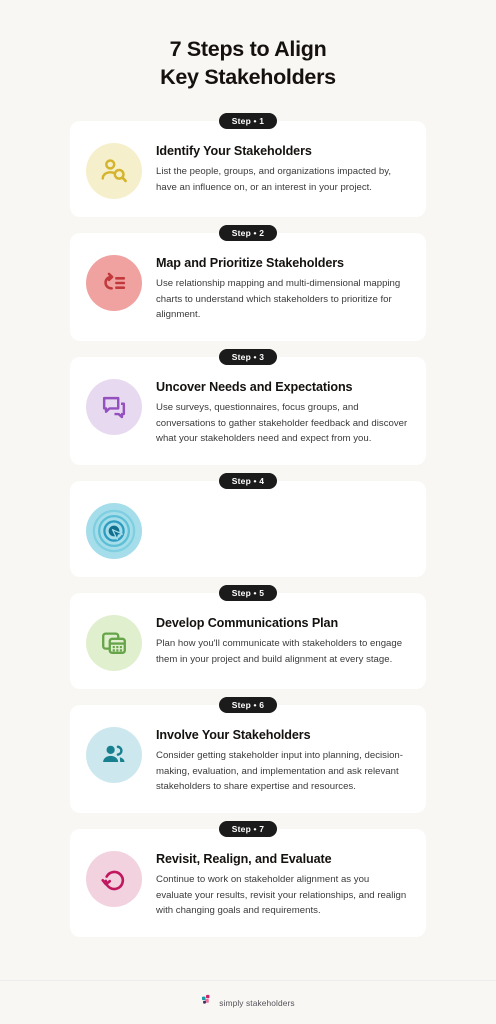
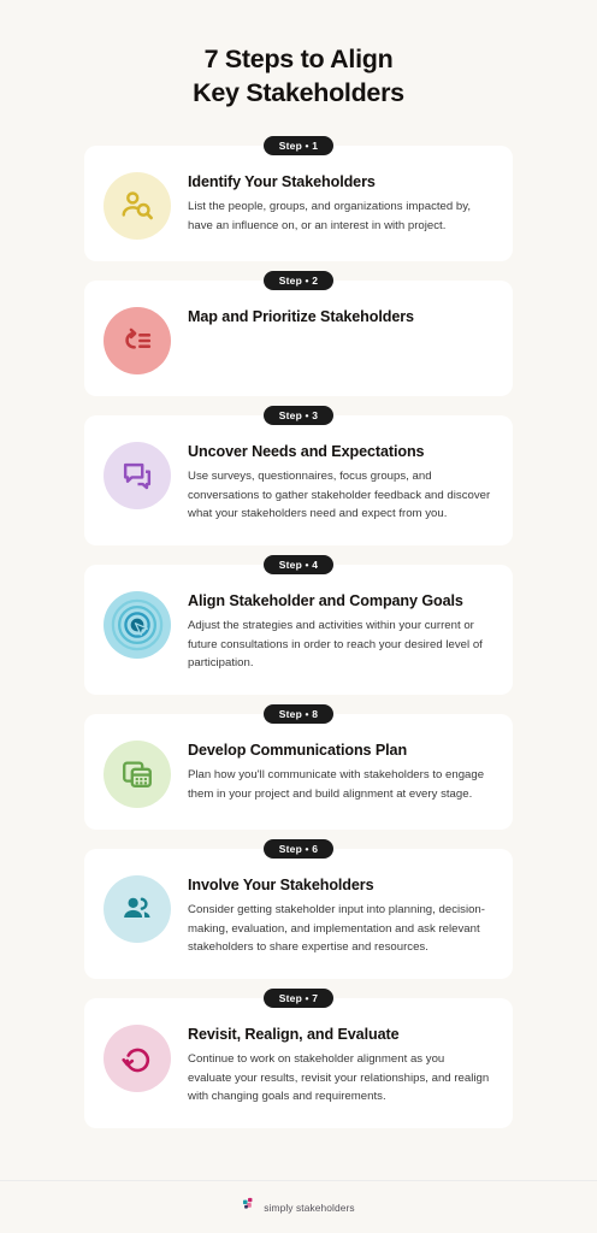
  7 Steps to Align
  Key Stakeholders
  Step • 1
  Identify Your Stakeholders
- List the people, groups, and organizations impacted by, have an influence on, or an interest in your project.
+ List the people, groups, and organizations impacted by, have an influence on, or an interest in with project.
  Step • 2
  Map and Prioritize Stakeholders
- Use relationship mapping and multi-dimensional mapping charts to understand which stakeholders to prioritize for alignment.
  Step • 3
  Uncover Needs and Expectations
  Use surveys, questionnaires, focus groups, and conversations to gather stakeholder feedback and discover what your stakeholders need and expect from you.
  Step • 4
+ Align Stakeholder and Company Goals
+ Adjust the strategies and activities within your current or future consultations in order to reach your desired level of participation.
- Step • 5
+ Step • 8
  Develop Communications Plan
  Plan how you'll communicate with stakeholders to engage them in your project and build alignment at every stage.
  Step • 6
  Involve Your Stakeholders
  Consider getting stakeholder input into planning, decision-making, evaluation, and implementation and ask relevant stakeholders to share expertise and resources.
  Step • 7
  Revisit, Realign, and Evaluate
  Continue to work on stakeholder alignment as you evaluate your results, revisit your relationships, and realign with changing goals and requirements.
  simply stakeholders
